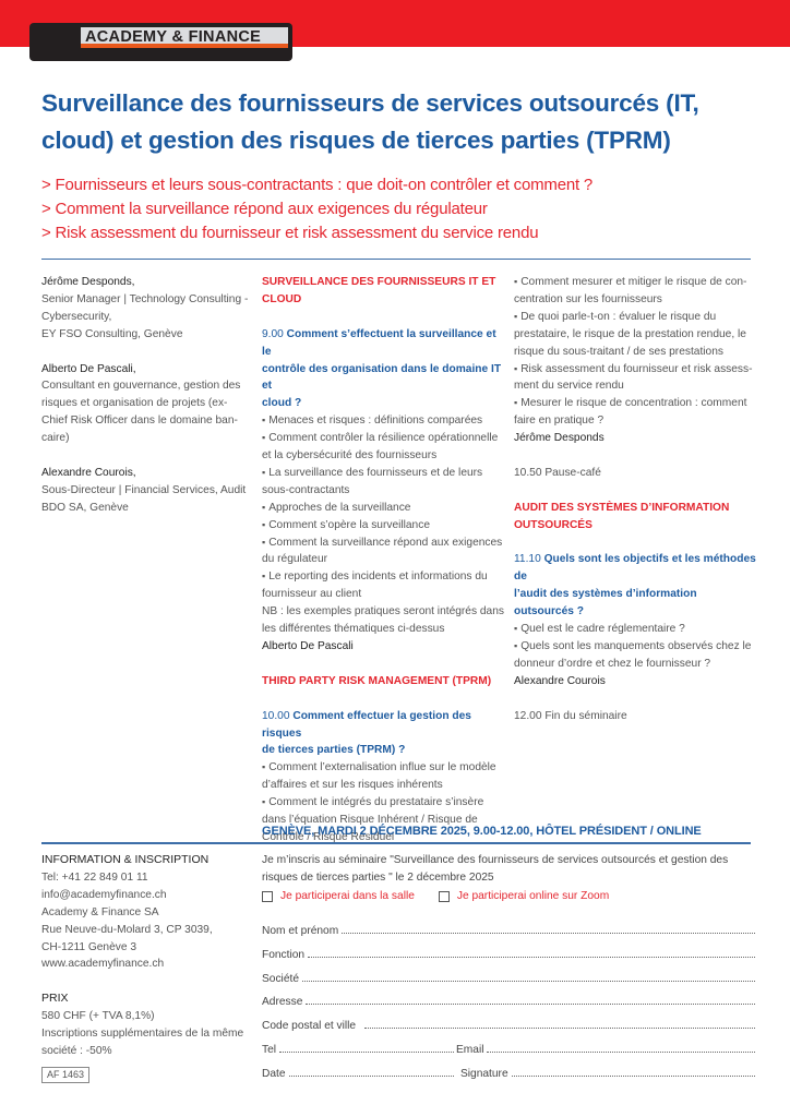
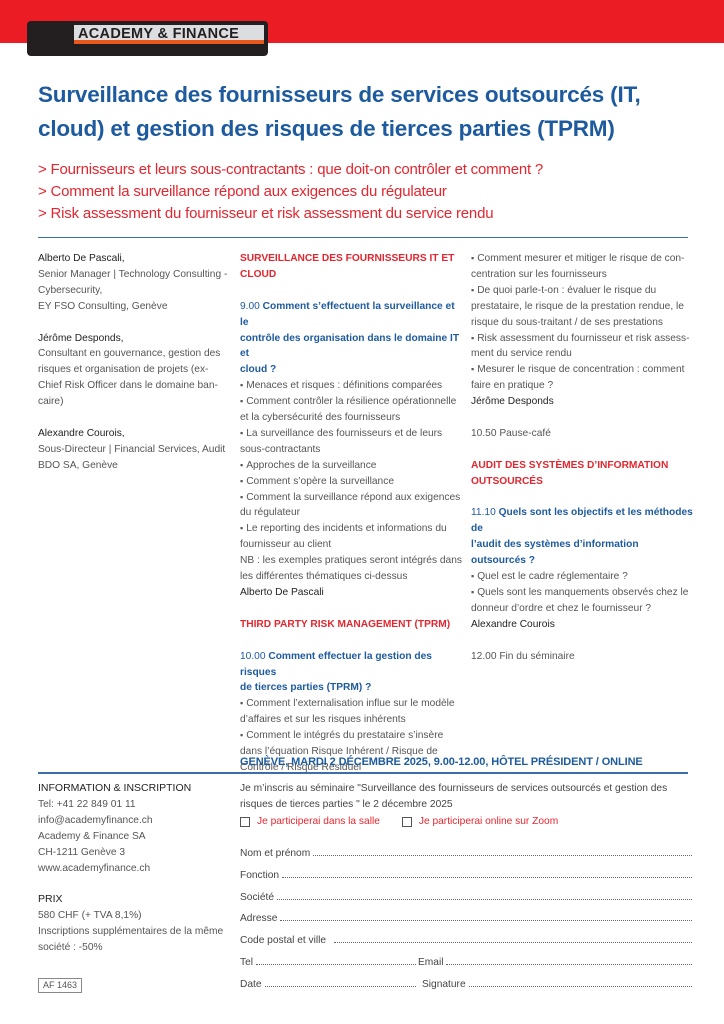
  ACADEMY & FINANCE
  Surveillance des fournisseurs de services outsourcés (IT, cloud) et gestion des risques de tierces parties (TPRM)
  > Fournisseurs et leurs sous-contractants : que doit-on contrôler et comment ?
  > Comment la surveillance répond aux exigences du régulateur
  > Risk assessment du fournisseur et risk assessment du service rendu
- Jérôme Desponds,
+ Alberto De Pascali,
  Senior Manager | Technology Consulting -
  Cybersecurity,
  EY FSO Consulting, Genève
- Alberto De Pascali,
+ Jérôme Desponds,
  Consultant en gouvernance, gestion des
  risques et organisation de projets (ex-
  Chief Risk Officer dans le domaine ban-
  caire)
  Alexandre Courois,
  Sous-Directeur | Financial Services, Audit
  BDO SA, Genève
  SURVEILLANCE DES FOURNISSEURS IT ET
  CLOUD
  9.00 Comment s’effectuent la surveillance et le
  contrôle des organisation dans le domaine IT et
  cloud ?
  Menaces et risques : définitions comparées
  Comment contrôler la résilience opérationnelle
  et la cybersécurité des fournisseurs
  La surveillance des fournisseurs et de leurs
  sous-contractants
  Approches de la surveillance
  Comment s’opère la surveillance
  Comment la surveillance répond aux exigences
  du régulateur
  Le reporting des incidents et informations du
  fournisseur au client
  NB : les exemples pratiques seront intégrés dans
  les différentes thématiques ci-dessus
  Alberto De Pascali
  THIRD PARTY RISK MANAGEMENT (TPRM)
  10.00 Comment effectuer la gestion des risques
  de tierces parties (TPRM) ?
  Comment l’externalisation influe sur le modèle
  d’affaires et sur les risques inhérents
  Comment le intégrés du prestataire s’insère
  dans l’équation Risque Inhérent / Risque de
  Contrôle / Risque Résiduel
  Comment mesurer et mitiger le risque de con-
  centration sur les fournisseurs
  De quoi parle-t-on : évaluer le risque du
  prestataire, le risque de la prestation rendue, le
  risque du sous-traitant / de ses prestations
  Risk assessment du fournisseur et risk assess-
  ment du service rendu
  Mesurer le risque de concentration : comment
  faire en pratique ?
  Jérôme Desponds
  10.50 Pause-café
  AUDIT DES SYSTÈMES D’INFORMATION
  OUTSOURCÉS
  11.10 Quels sont les objectifs et les méthodes de
  l’audit des systèmes d’information outsourcés ?
  Quel est le cadre réglementaire ?
  Quels sont les manquements observés chez le
  donneur d’ordre et chez le fournisseur ?
  Alexandre Courois
  12.00 Fin du séminaire
  GENÈVE, MARDI 2 DÉCEMBRE 2025, 9.00-12.00, HÔTEL PRÉSIDENT / ONLINE
  INFORMATION & INSCRIPTION
  Tel: +41 22 849 01 11
  info@academyfinance.ch
  Academy & Finance SA
- Rue Neuve-du-Molard 3, CP 3039,
  CH-1211 Genève 3
  www.academyfinance.ch
  PRIX
  580 CHF (+ TVA 8,1%)
  Inscriptions supplémentaires de la même
  société : -50%
  AF 1463
  Je m’inscris au séminaire "Surveillance des fournisseurs de services outsourcés et gestion des
  risques de tierces parties " le 2 décembre 2025
  Je participerai dans la salle
  Je participerai online sur Zoom
  Nom et prénom
  Fonction
  Société
  Adresse
  Code postal et ville
  Tel
  Email
  Date
  Signature
